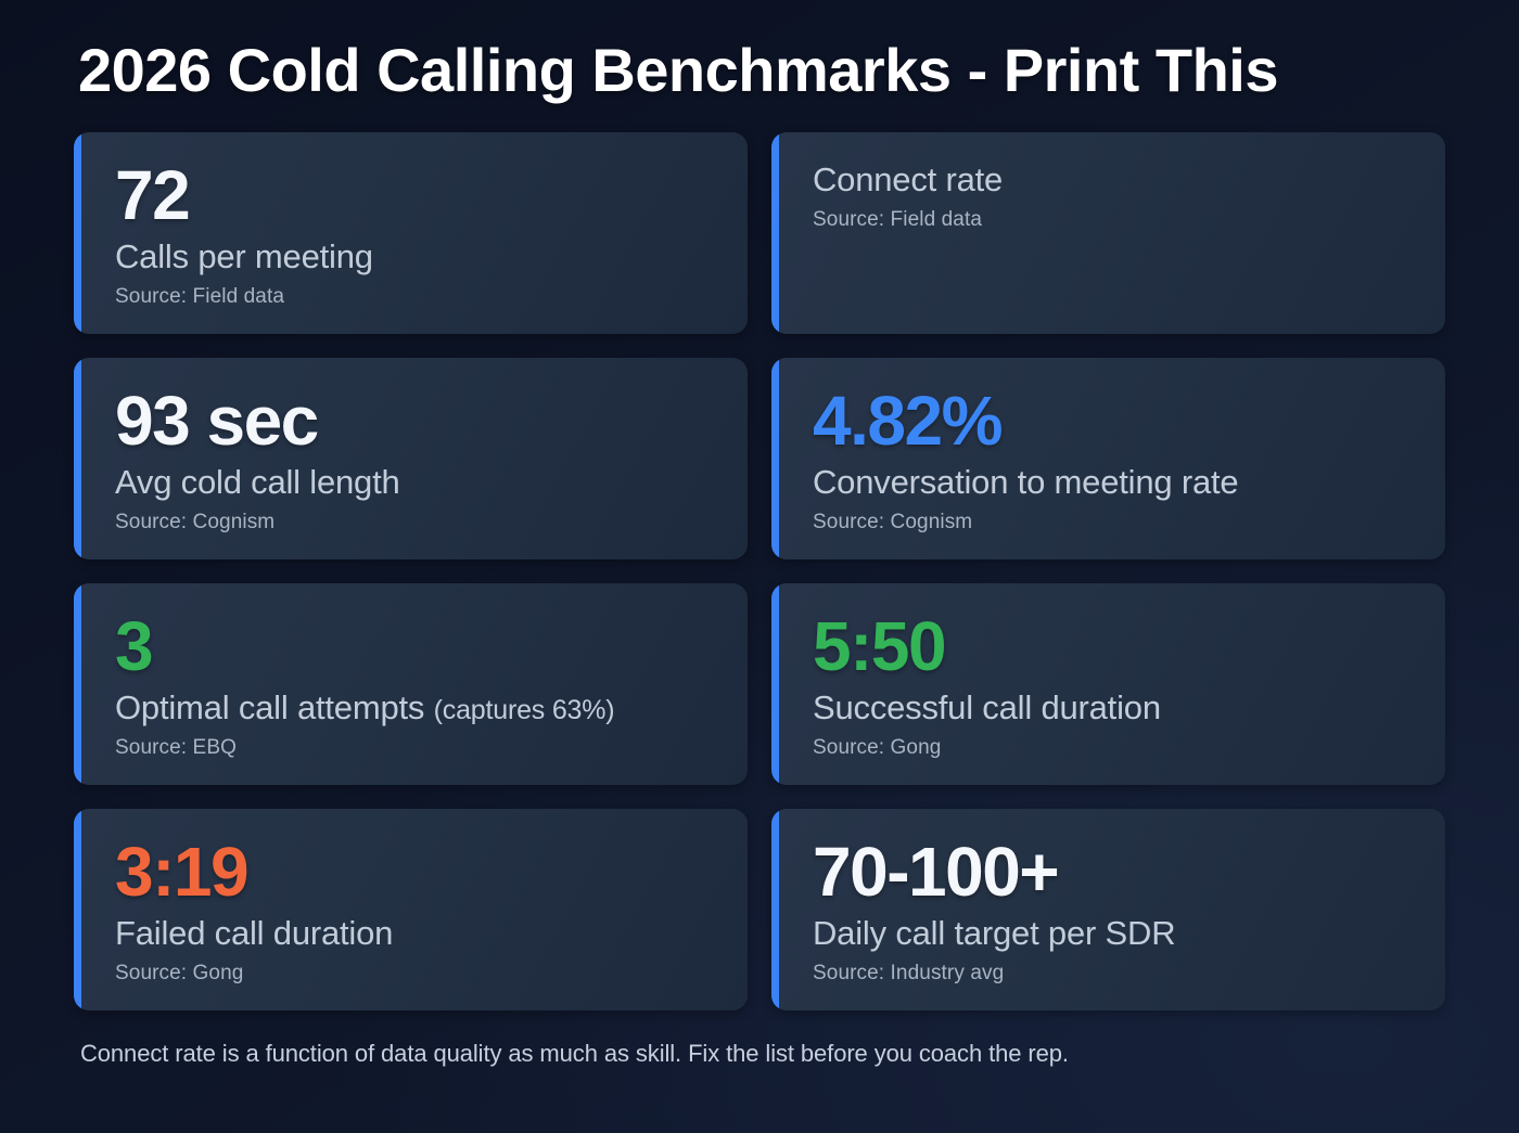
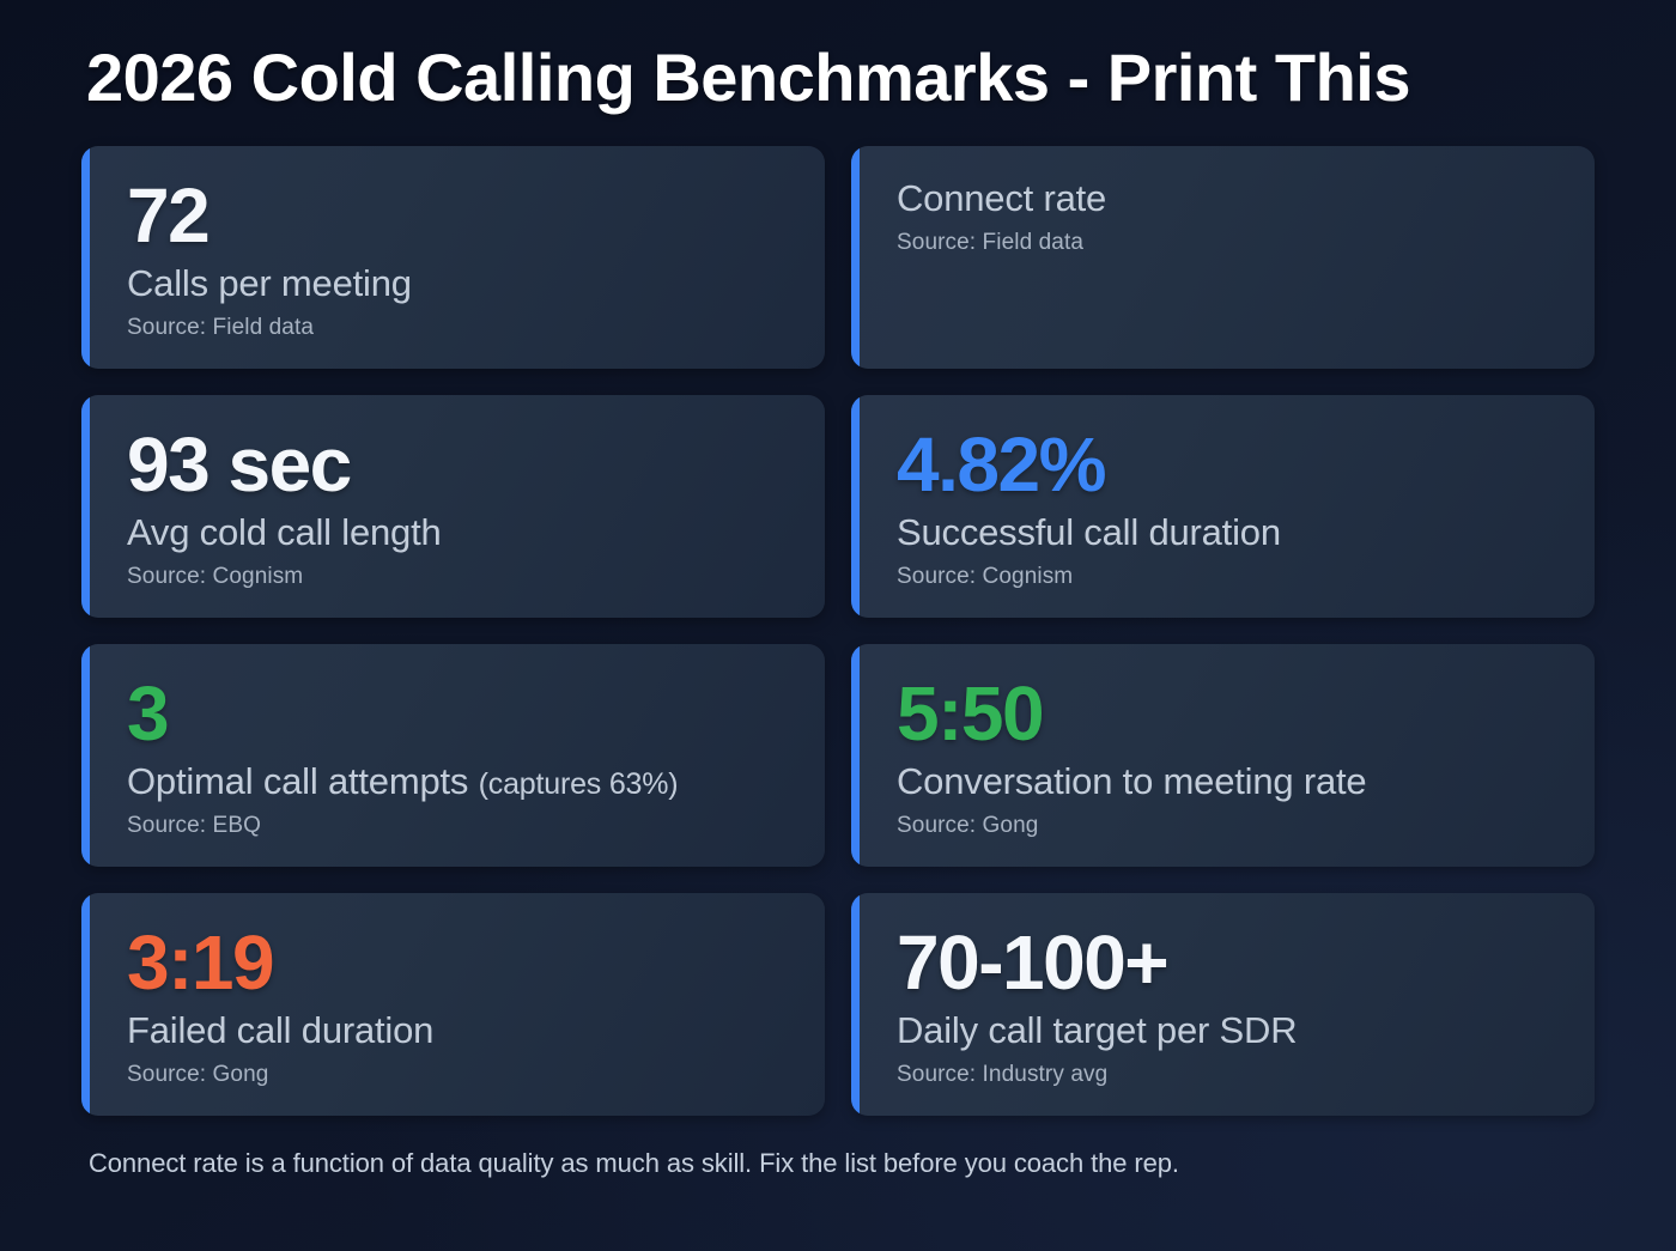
  2026 Cold Calling Benchmarks - Print This
  72
  Calls per meeting
  Source: Field data
  Connect rate
  Source: Field data
  93 sec
  Avg cold call length
  Source: Cognism
  4.82%
- Conversation to meeting rate
+ Successful call duration
  Source: Cognism
  3
  Optimal call attempts (captures 63%)
  Source: EBQ
  5:50
- Successful call duration
+ Conversation to meeting rate
  Source: Gong
  3:19
  Failed call duration
  Source: Gong
  70-100+
  Daily call target per SDR
  Source: Industry avg
  Connect rate is a function of data quality as much as skill. Fix the list before you coach the rep.
